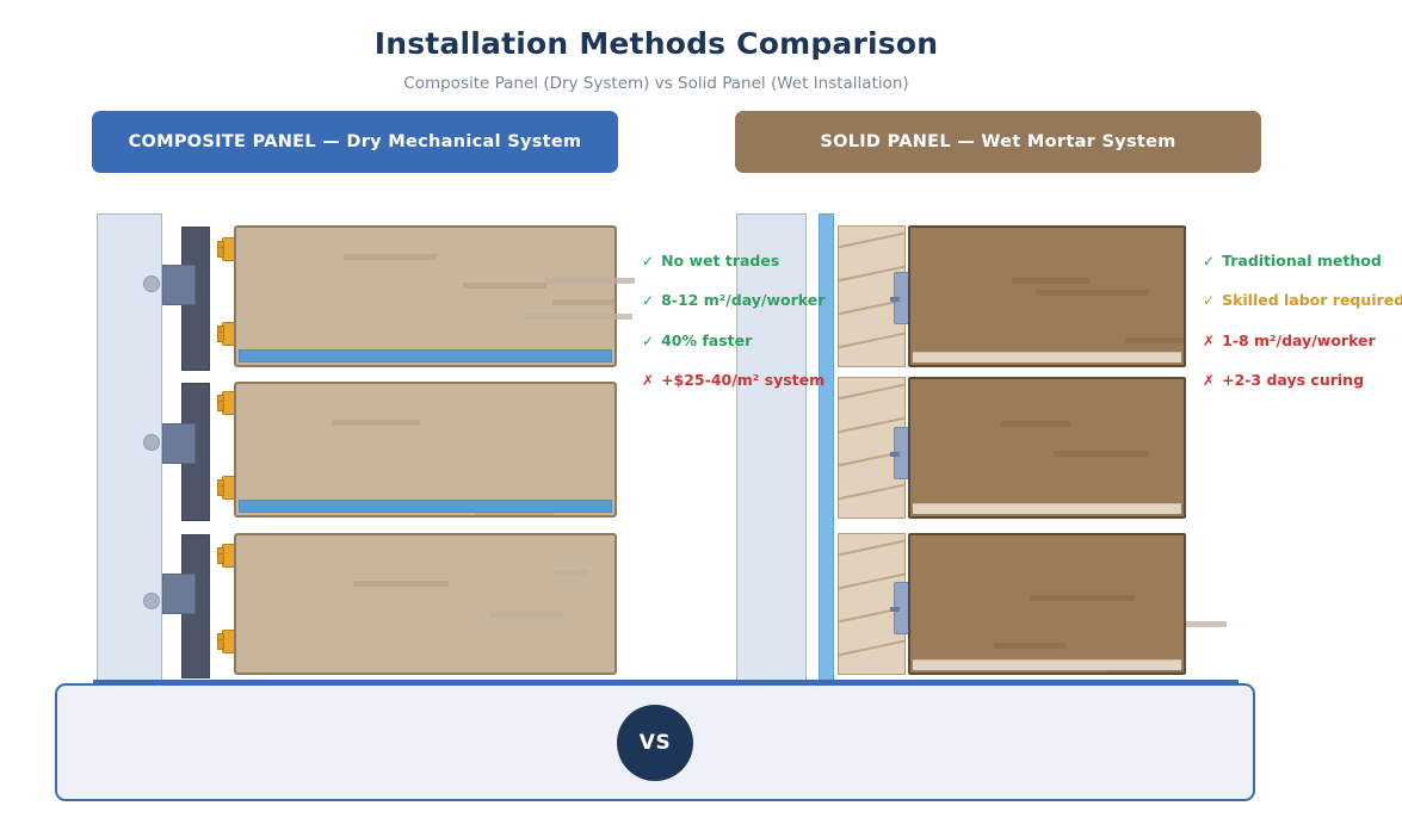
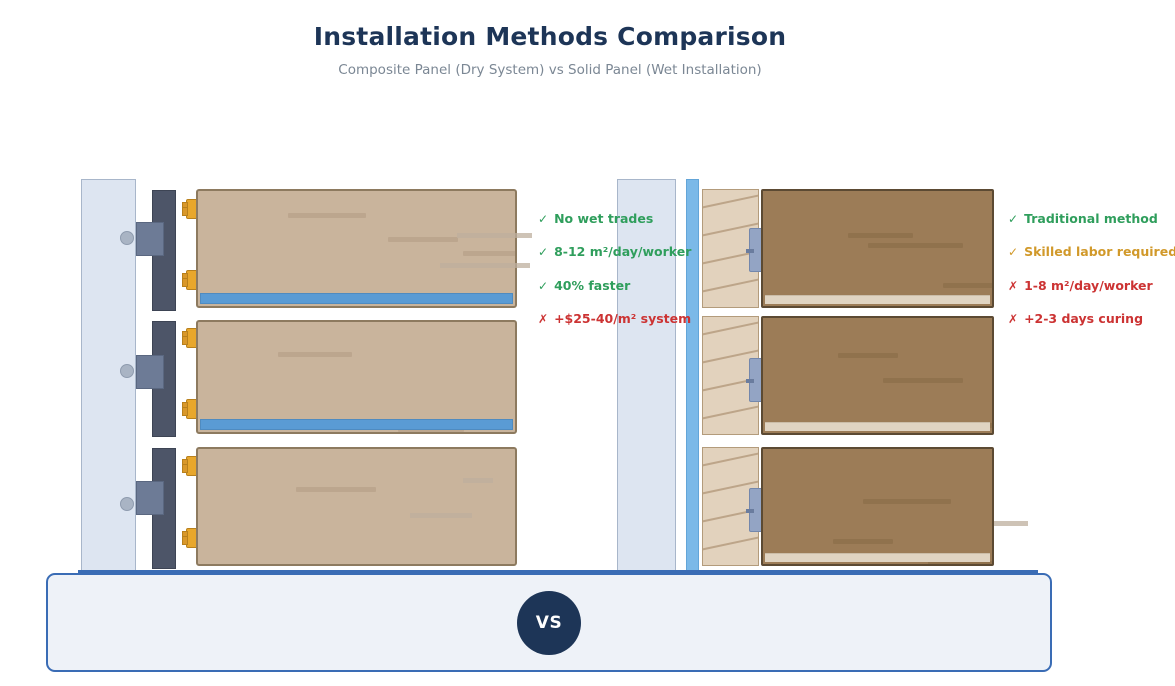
  Installation Methods Comparison
  Composite Panel (Dry System) vs Solid Panel (Wet Installation)
- COMPOSITE PANEL — Dry Mechanical System
- SOLID PANEL — Wet Mortar System
  ✓
  No wet trades
  ✓
  8-12 m²/day/worker
  ✓
  40% faster
  ✗
  +$25-40/m² system
  ✓
  Traditional method
  ✓
  Skilled labor required
  ✗
  1-8 m²/day/worker
  ✗
  +2-3 days curing
  VS
